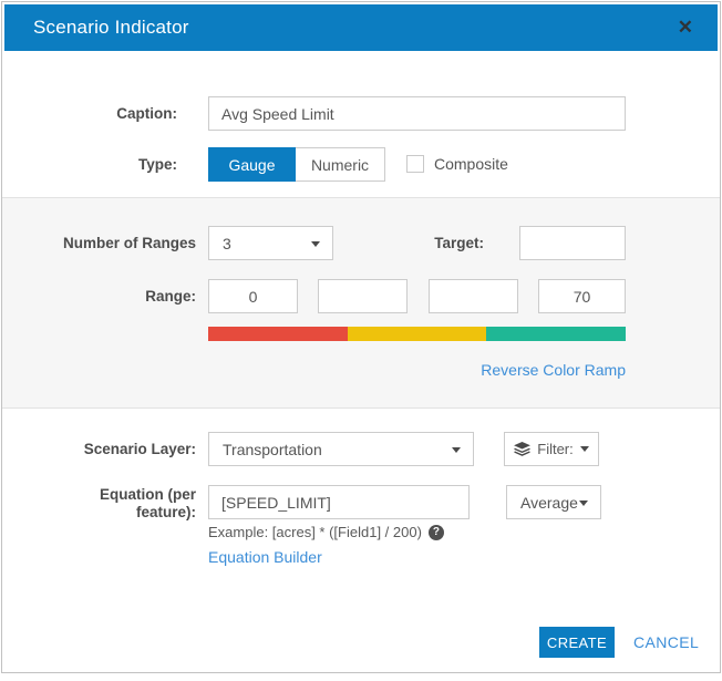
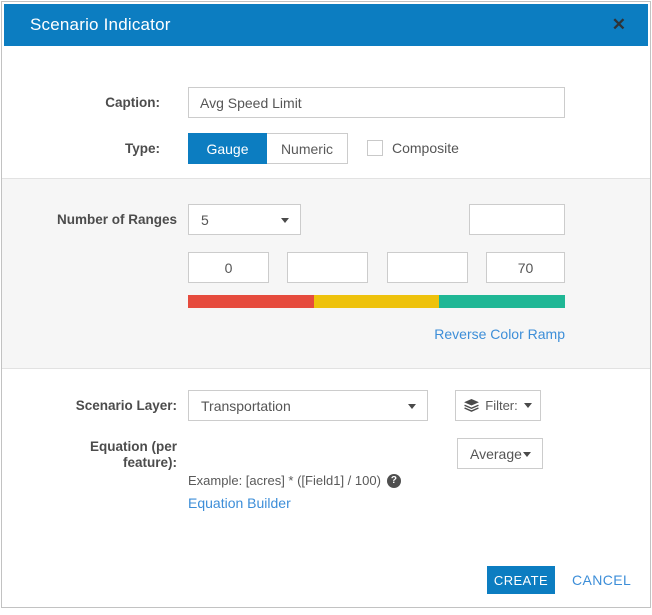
  Scenario Indicator
  ✕
  Caption:
  Avg Speed Limit
  Type:
  Gauge
  Numeric
  Composite
  Number of Ranges
- 3
+ 5
- Target:
- Range:
  0
  70
  Reverse Color Ramp
  Scenario Layer:
  Transportation
  Filter:
  Equation (per
  feature):
- [SPEED_LIMIT]
  Average
- Example: [acres] * ([Field1] / 200)
+ Example: [acres] * ([Field1] / 100)
  ?
  Equation Builder
  CREATE
  CANCEL
